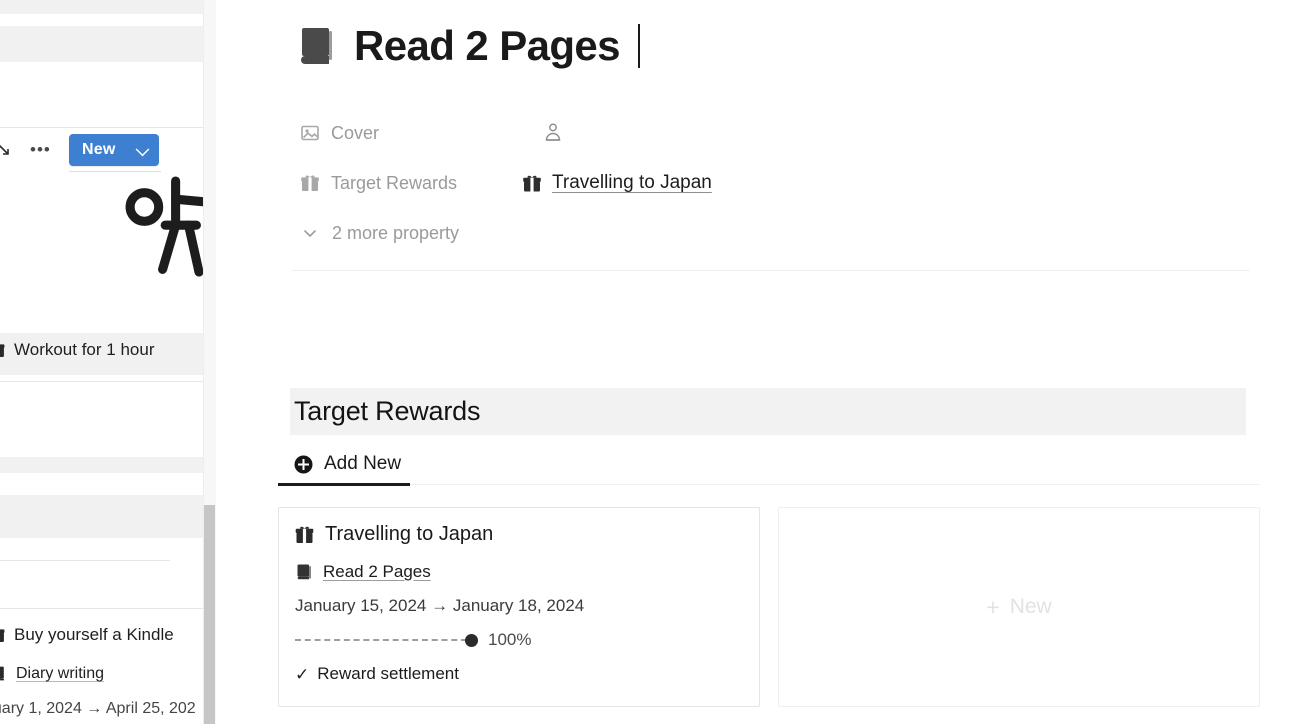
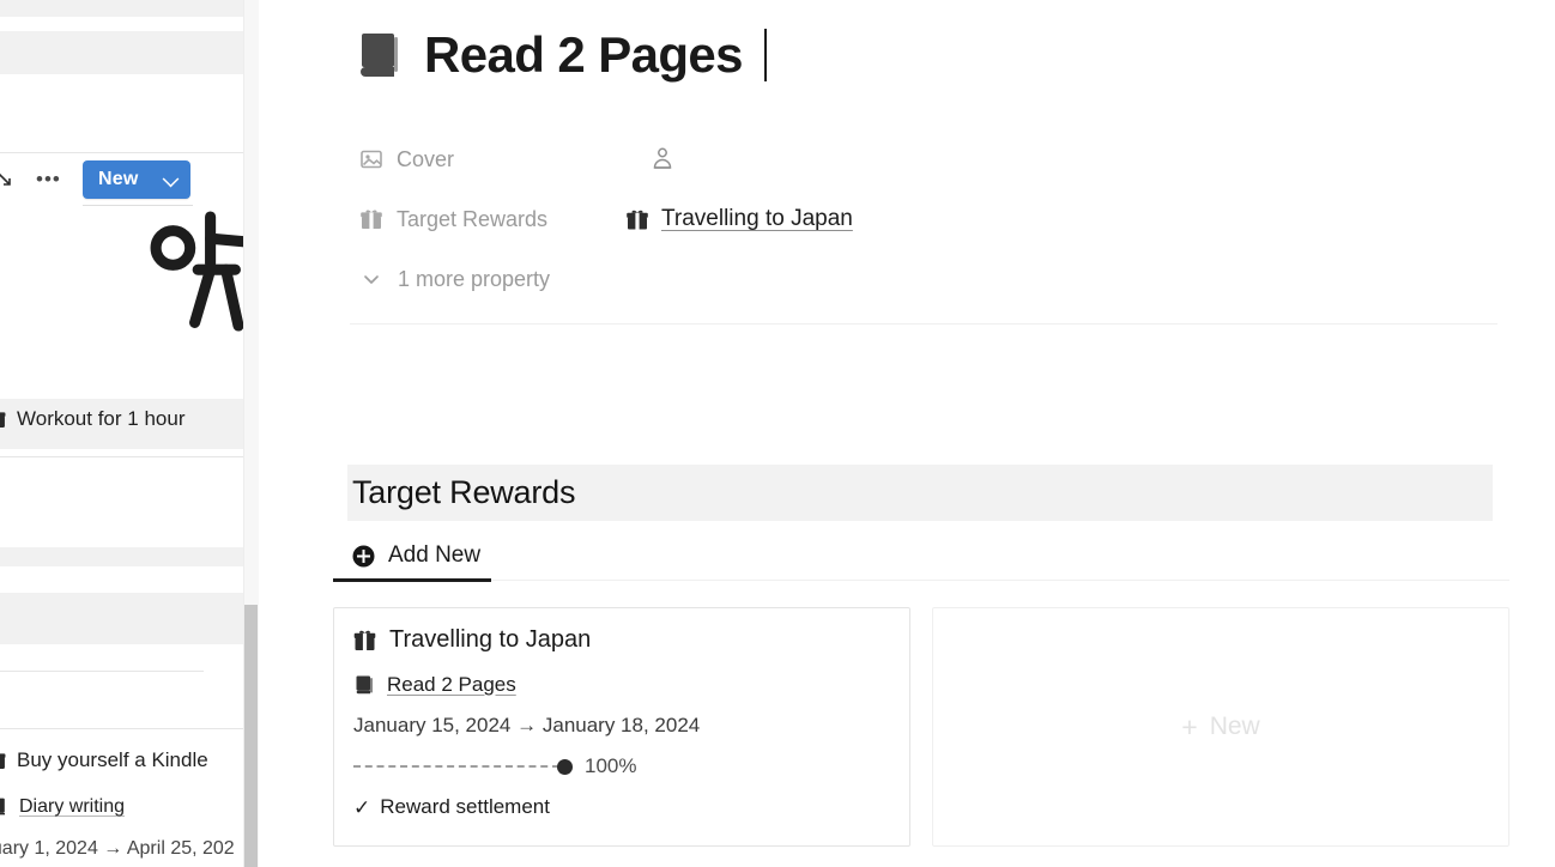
  •••
  New
  Workout for 1 hour
  Buy yourself a Kindle
  Diary writing
  ary 1, 2024 → April 25, 202
  Read 2 Pages
  Cover
  Target Rewards
  Travelling to Japan
- 2 more property
+ 1 more property
  Target Rewards
  Add New
  Travelling to Japan
  Read 2 Pages
  January 15, 2024 → January 18, 2024
  100%
  ✓
  Reward settlement
  +
  New
